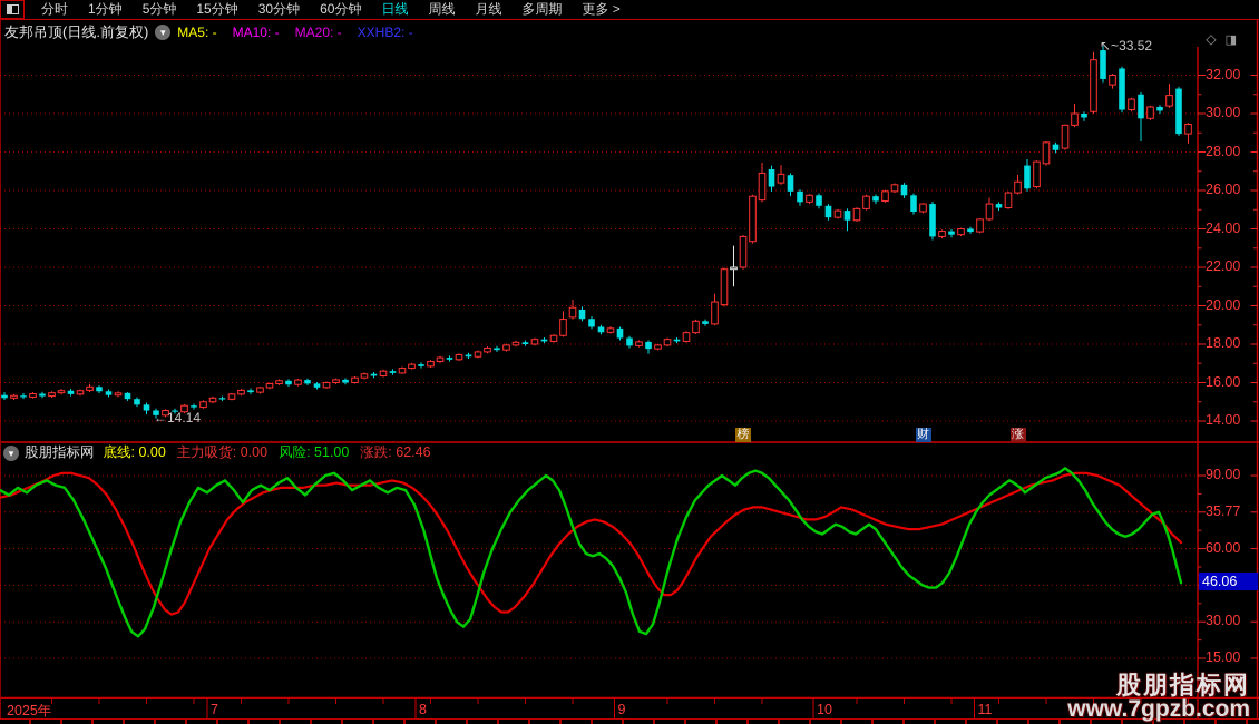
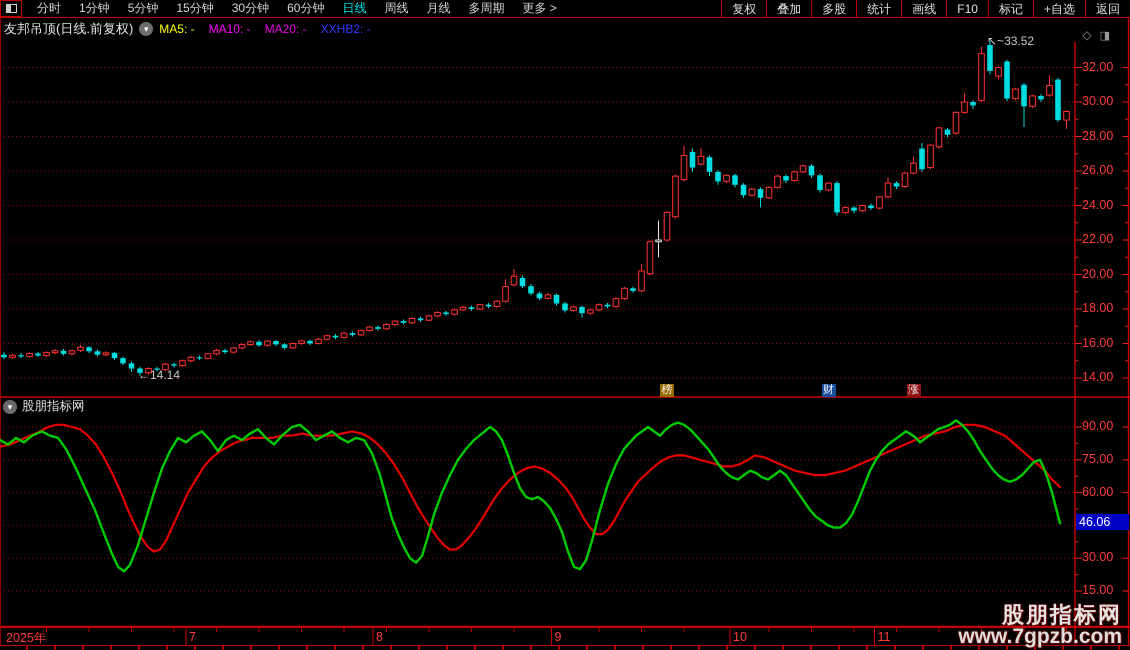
  分时
  1分钟
  5分钟
  15分钟
  30分钟
  60分钟
  日线
  周线
  月线
  多周期
  更多 >
+ 复权
+ 叠加
+ 多股
+ 统计
+ 画线
+ F10
+ 标记
+ +自选
+ 返回
  友邦吊顶(日线.前复权)
  ▾
  MA5: -
  MA10: -
  MA20: -
  XXHB2: -
  ◇
  ◨
  ←14.14
  ↖~33.52
  ▾
  股朋指标网
- 底线: 0.00 主力吸货: 0.00 风险: 51.00 涨跌: 62.46
  46.06
  2025年
  股朋指标网
  www.7gpzb.com
  32.00
  30.00
  28.00
  26.00
  24.00
  22.00
  20.00
  18.00
  16.00
  14.00
  榜
  财
  涨
  90.00
- 35.77
+ 75.00
  60.00
  30.00
  15.00
  7
  8
  9
  10
  11
